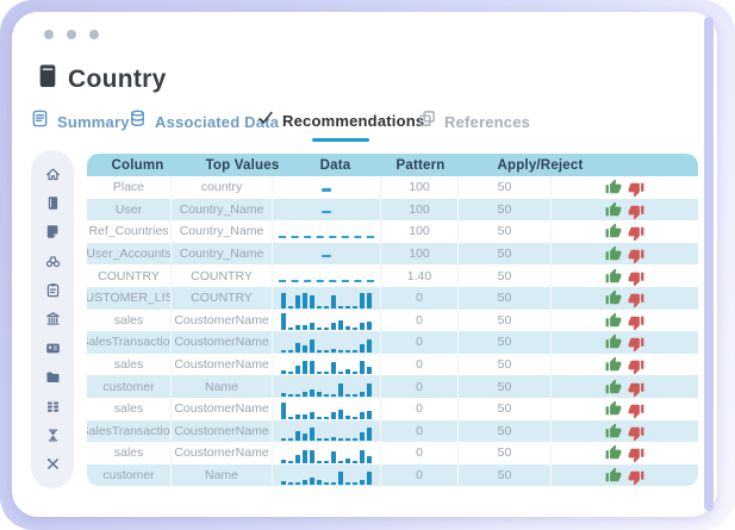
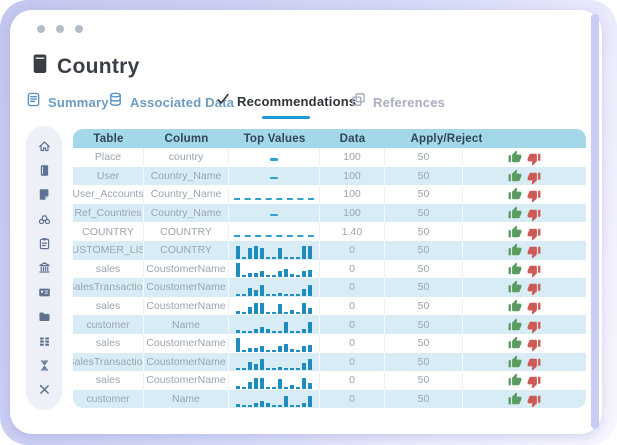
  Country
  Summary
  Associated D
  Recommendation
  References
+ Table
  Column
  Top Values
  Data
- Pattern
  Apply/Reject
  Place
  country
  100
  50
  User
  Country_Name
  100
  50
- Ref_Countries
+ User_Accounts
  Country_Name
  100
  50
- User_Accounts
+ Ref_Countries
  Country_Name
  100
  50
  COUNTRY
  COUNTRY
  1.40
  50
  USTOMER_LIS
  COUNTRY
  0
  50
  sales
  CoustomerName
  0
  50
  alesTransactio
  CoustomerName
  0
  50
  sales
  CoustomerName
  0
  50
  customer
  Name
  0
  50
  sales
  CoustomerName
  0
  50
  alesTransactio
  CoustomerName
  0
  50
  sales
  CoustomerName
  0
  50
  customer
  Name
  0
  50
